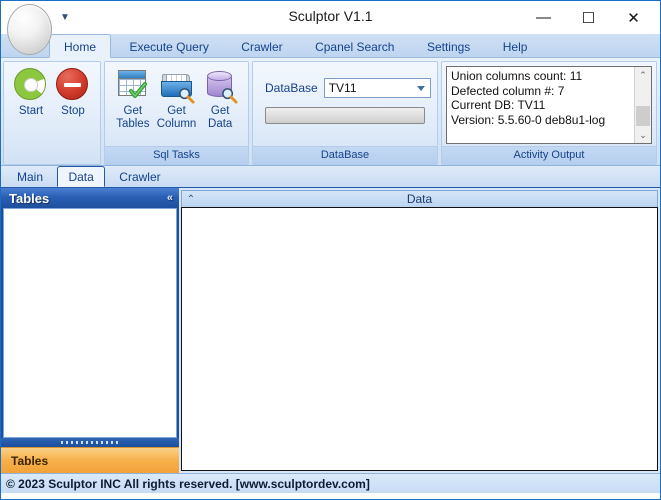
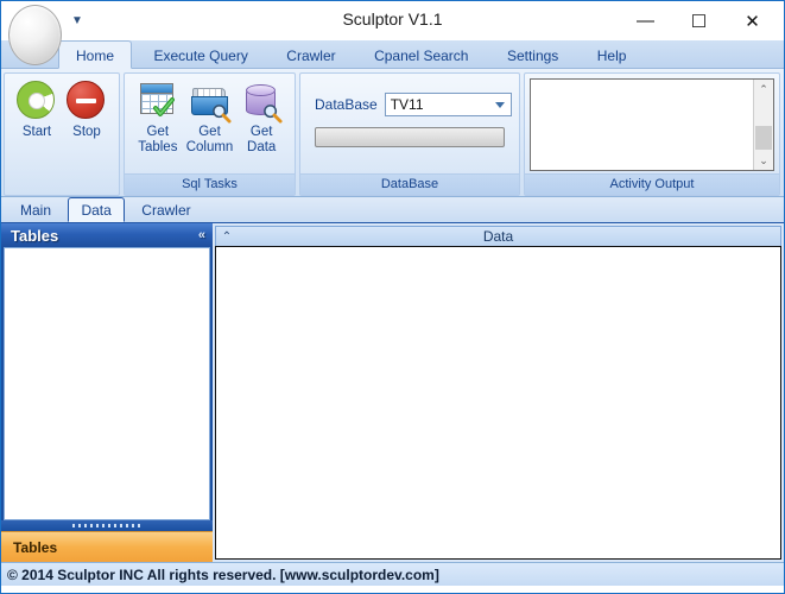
  Sculptor V1.1
  —
  ☐
  ✕
  ▼
  Home Execute Query Crawler Cpanel Search Settings Help
  Start
  Stop
  Get
  Tables
  Get
  Column
  Get
  Data
  Sql Tasks
  DataBase
  TV11
  DataBase
- Union columns count: 11
- Defected column #: 7
- Current DB: TV11
- Version: 5.5.60-0 deb8u1-log
  ⌃
  ⌄
  Activity Output
  Main Data Crawler
  Tables
  «
  Tables
  ⌃
  Data
- © 2023 Sculptor INC All rights reserved. [www.sculptordev.com]
+ © 2014 Sculptor INC All rights reserved. [www.sculptordev.com]
